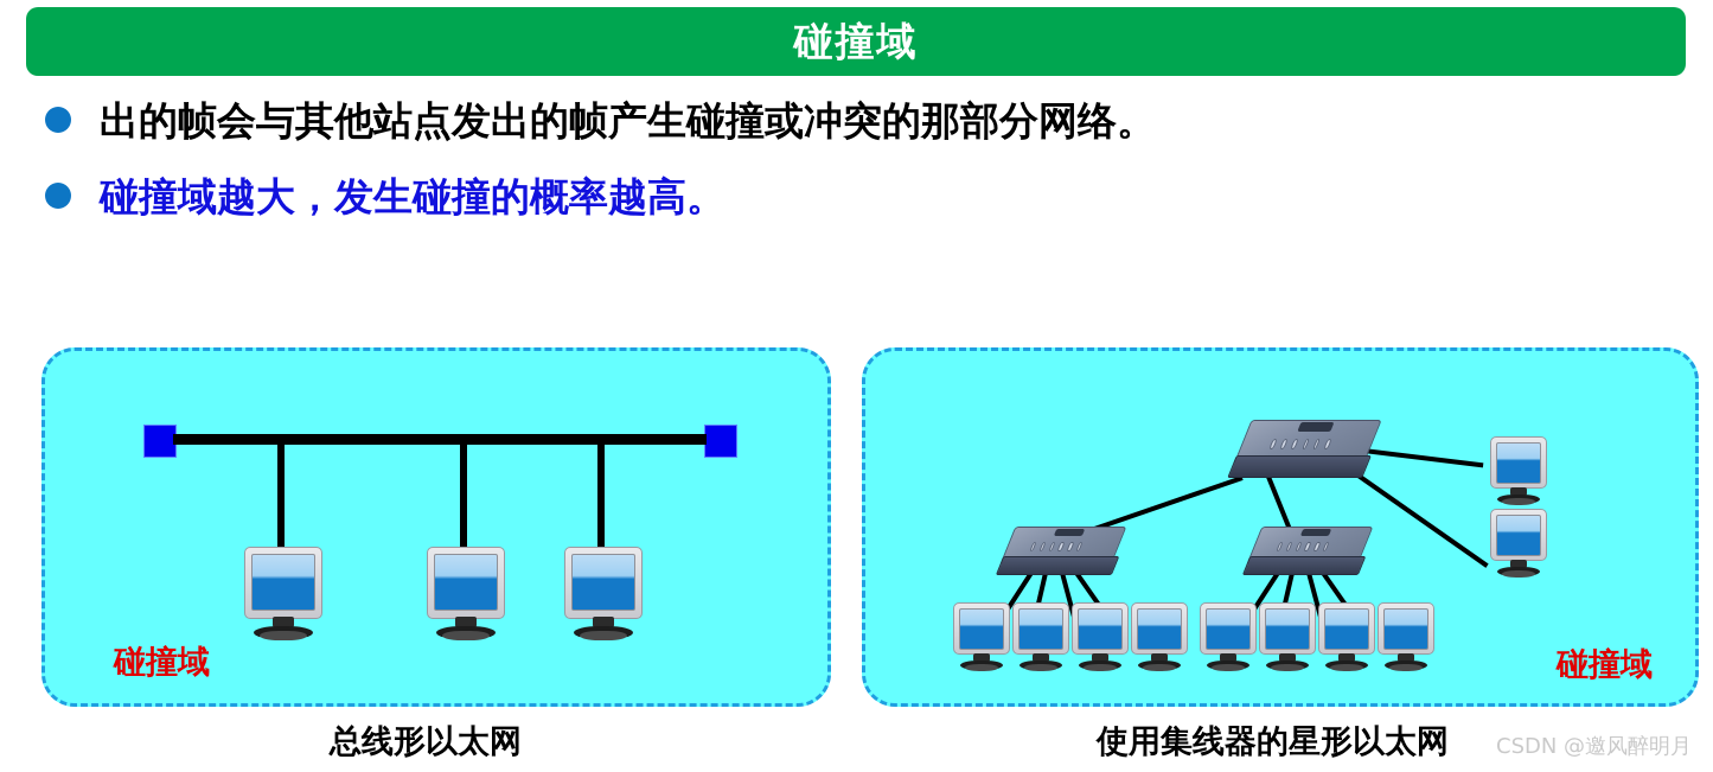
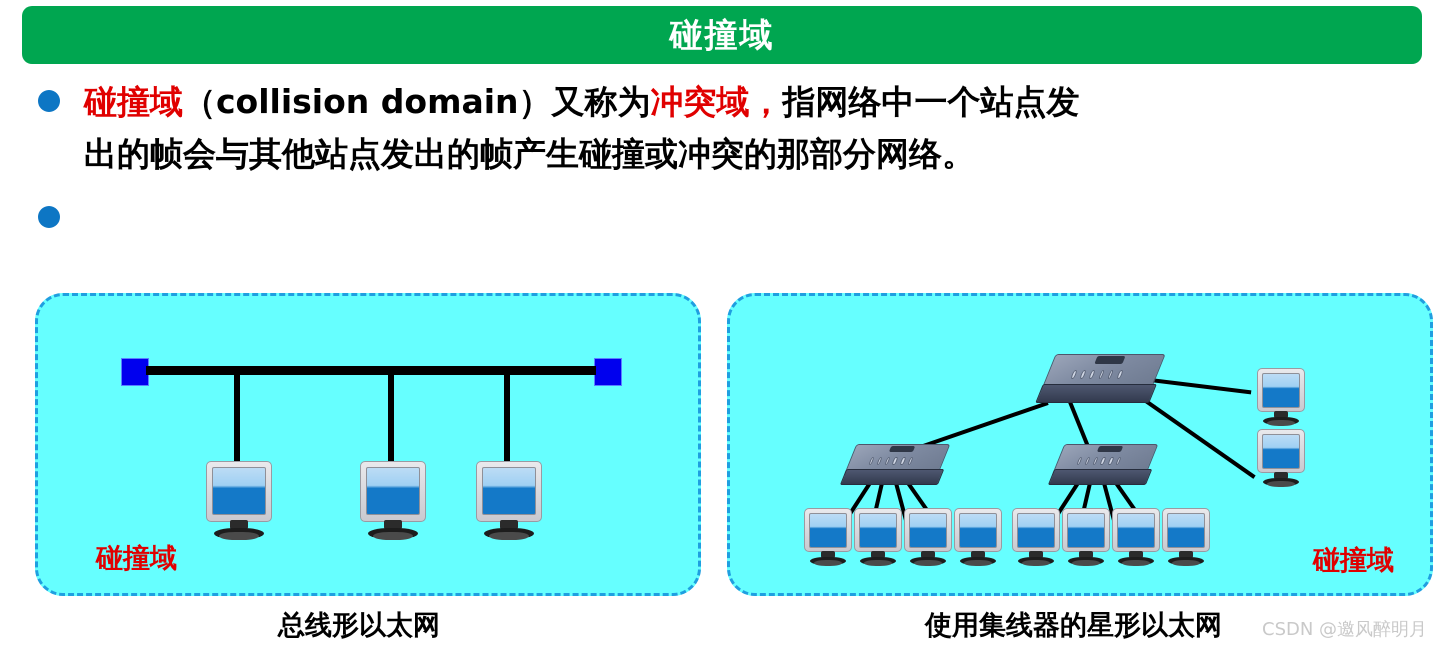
  碰撞域
+ 碰撞域（collision domain）又称为冲突域，指网络中一个站点发
  出的帧会与其他站点发出的帧产生碰撞或冲突的那部分网络。
- 碰撞域越大，发生碰撞的概率越高。
  碰撞域
  碰撞域
  总线形以太网
  使用集线器的星形以太网
  CSDN @邀风醉明月
